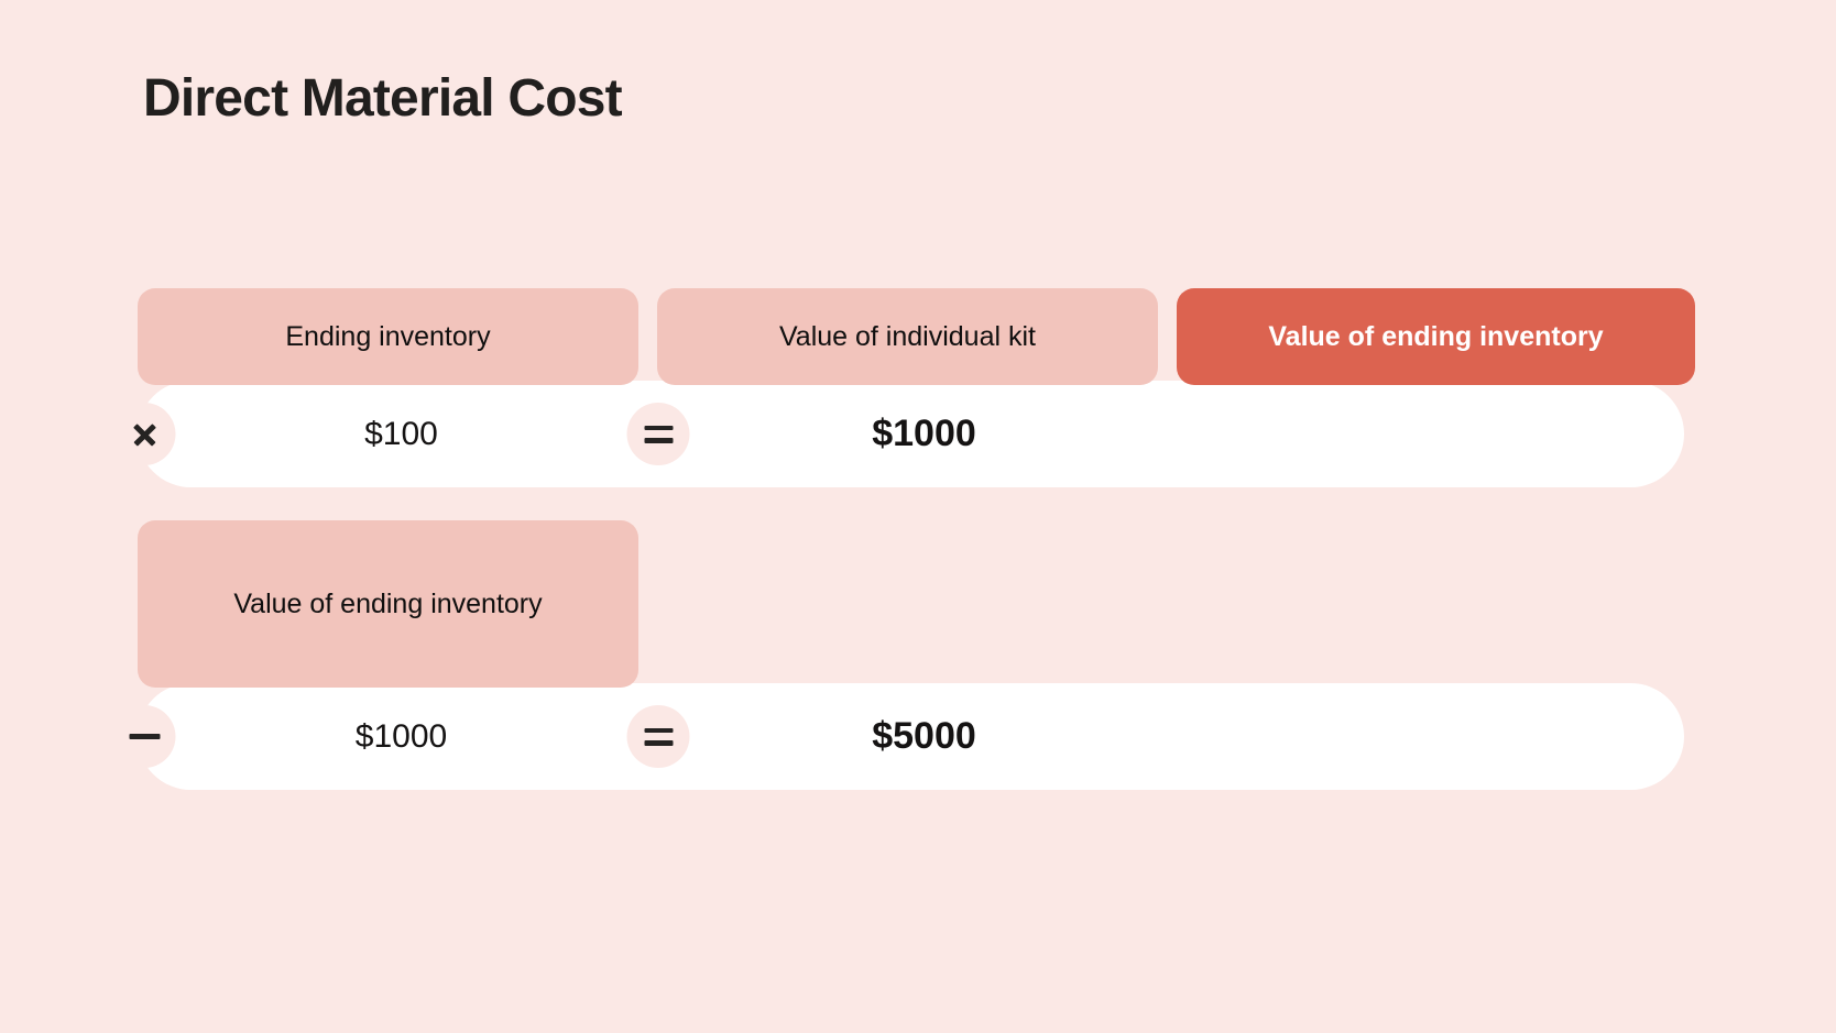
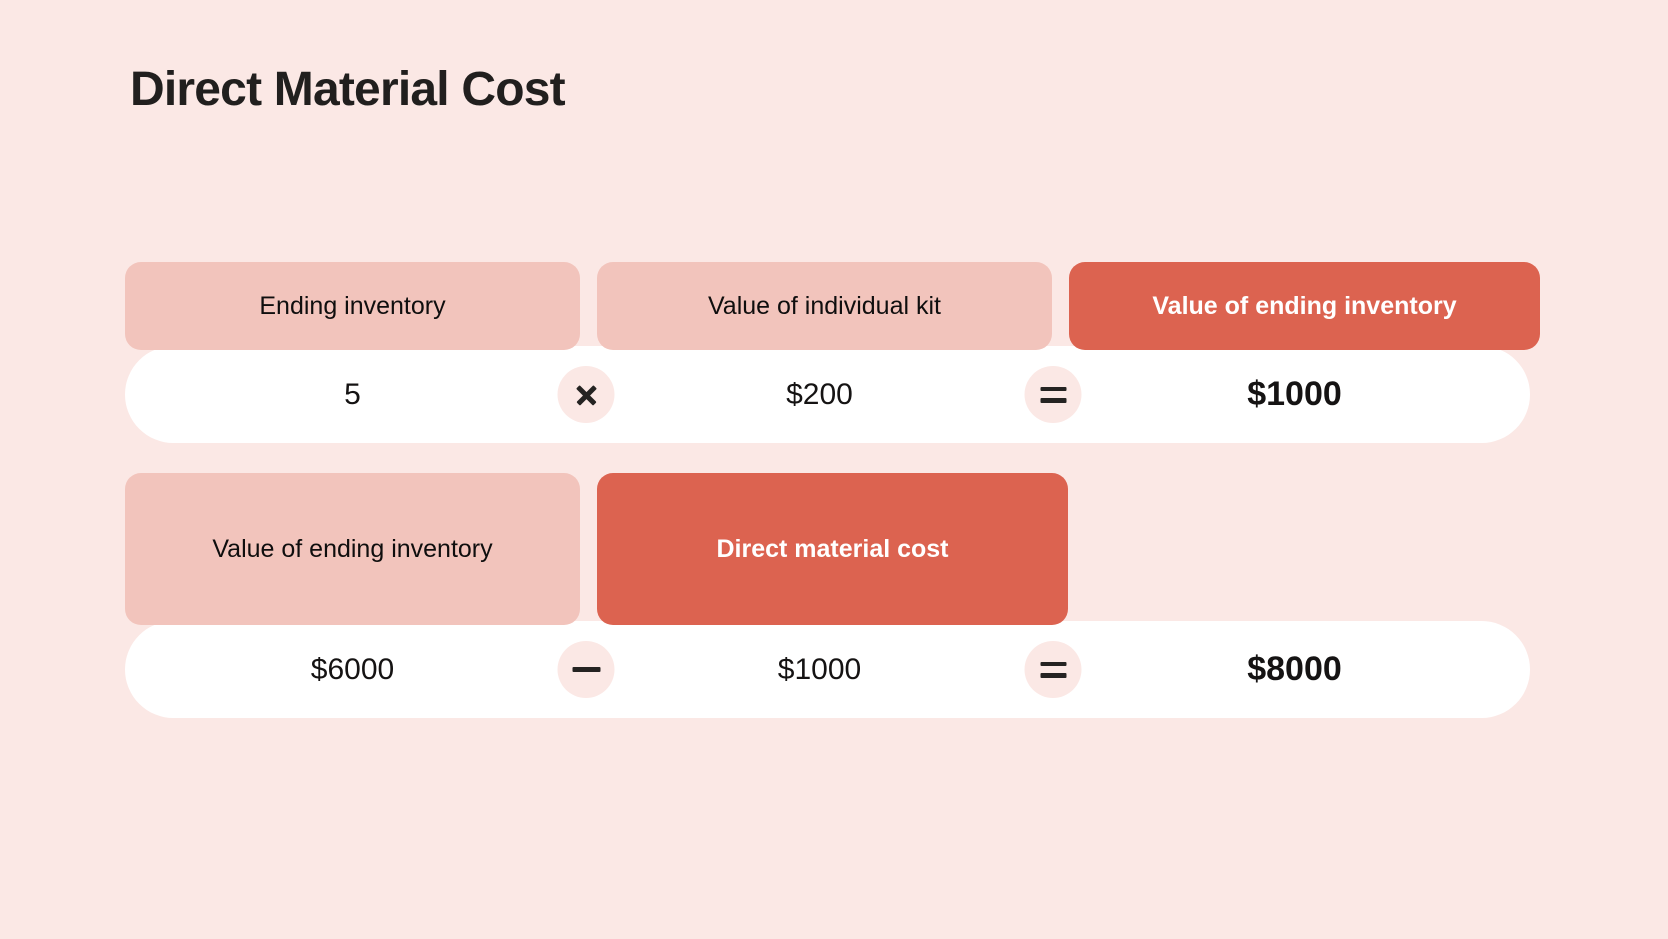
  Direct Material Cost
  Ending inventory
  Value of individual kit
  Value of ending inventory
+ 5
- $100
+ $200
  $1000
  Value of ending inventory
+ Direct material cost
+ $6000
  $1000
- $5000
+ $8000
